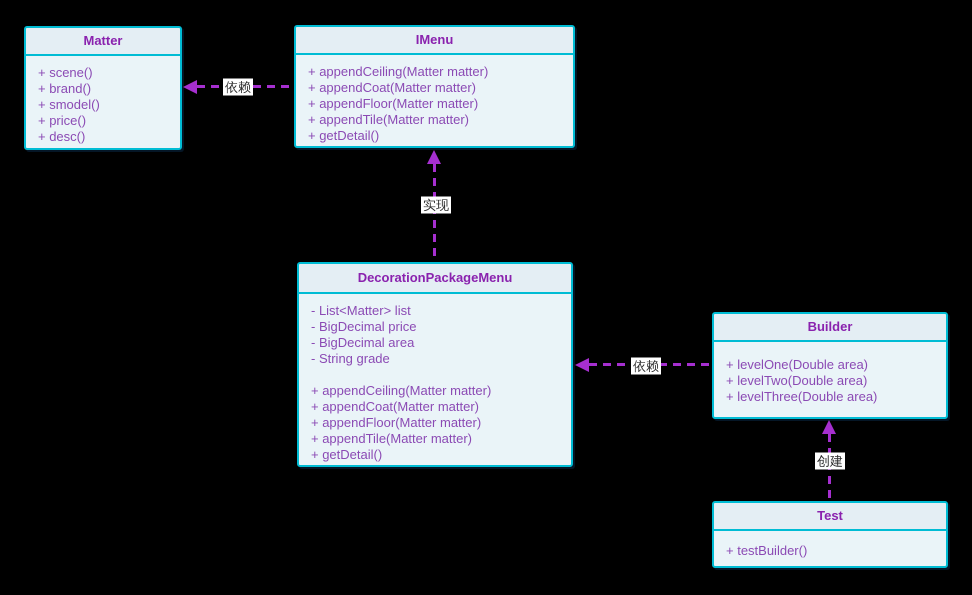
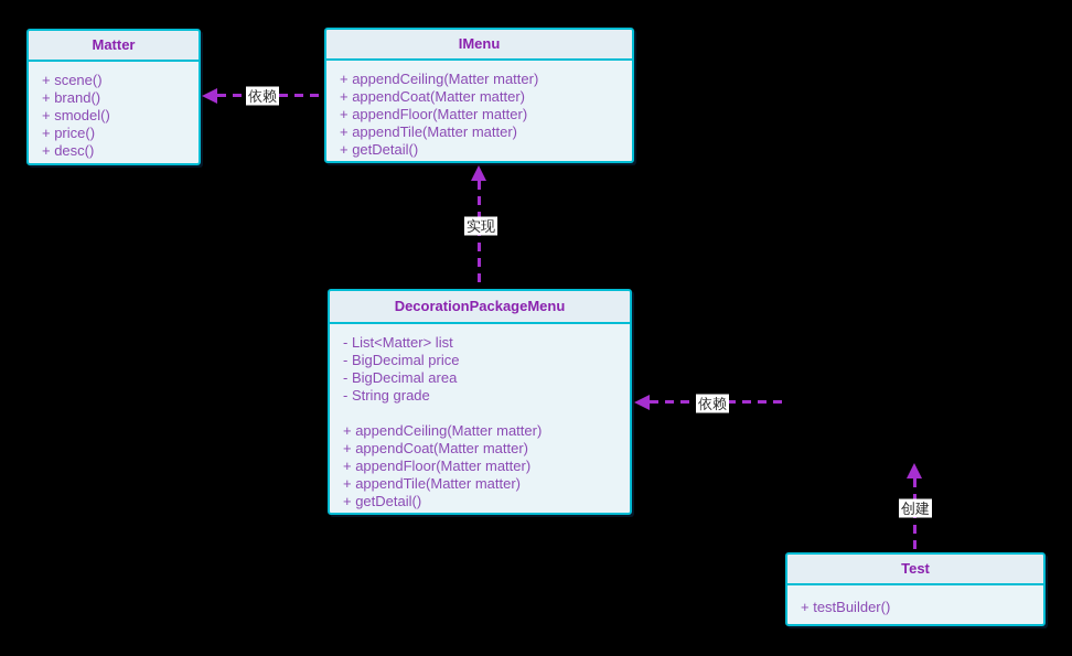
  Matter
  + scene()
  + brand()
  + smodel()
  + price()
  + desc()
  IMenu
  + appendCeiling(Matter matter)
  + appendCoat(Matter matter)
  + appendFloor(Matter matter)
  + appendTile(Matter matter)
  + getDetail()
  DecorationPackageMenu
  - List<Matter> list
  - BigDecimal price
  - BigDecimal area
  - String grade
  + appendCeiling(Matter matter)
  + appendCoat(Matter matter)
  + appendFloor(Matter matter)
  + appendTile(Matter matter)
  + getDetail()
- Builder
- + levelOne(Double area)
- + levelTwo(Double area)
- + levelThree(Double area)
  Test
  + testBuilder()
  依赖
  实现
  依赖
  创建
